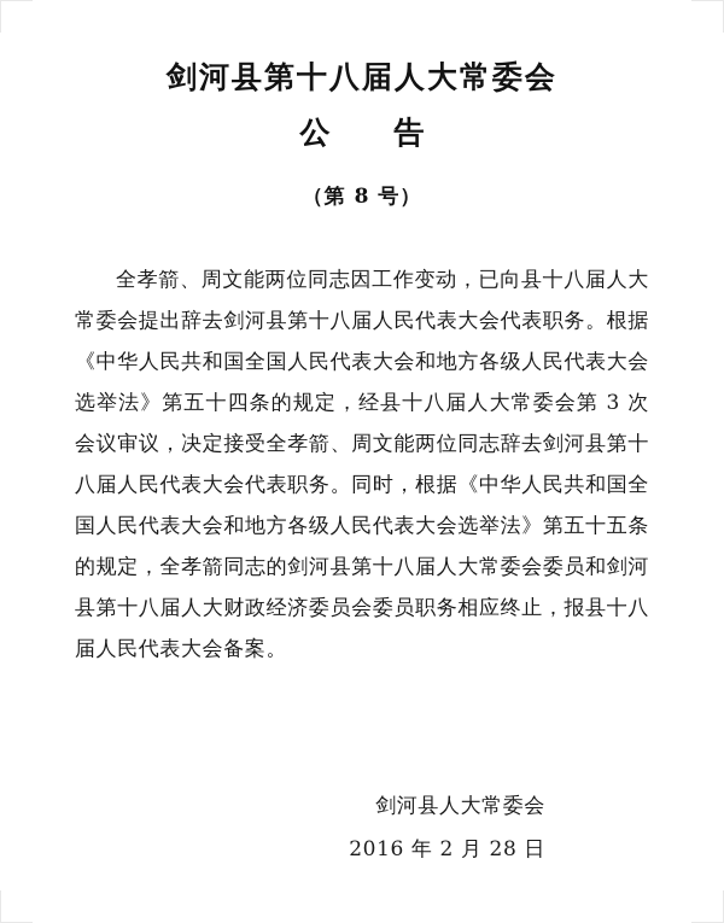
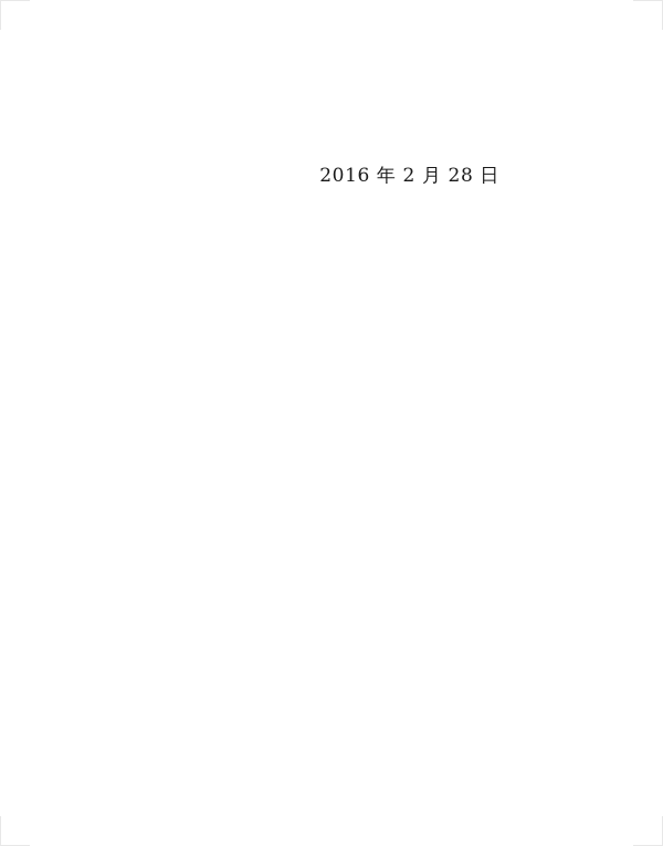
- 剑河县第十八届人大常委会
- 公 告
- （第 8 号）
- 全孝箭、周文能两位同志因工作变动，已向县十八届人大常委会提出辞去剑河县第十八届人民代表大会代表职务。根据《中华人民共和国全国人民代表大会和地方各级人民代表大会选举法》第五十四条的规定，经县十八届人大常委会第 3 次会议审议，决定接受全孝箭、周文能两位同志辞去剑河县第十八届人民代表大会代表职务。同时，根据《中华人民共和国全国人民代表大会和地方各级人民代表大会选举法》第五十五条的规定，全孝箭同志的剑河县第十八届人大常委会委员和剑河县第十八届人大财政经济委员会委员职务相应终止，报县十八届人民代表大会备案。
- 剑河县人大常委会
  2016 年 2 月 28 日
